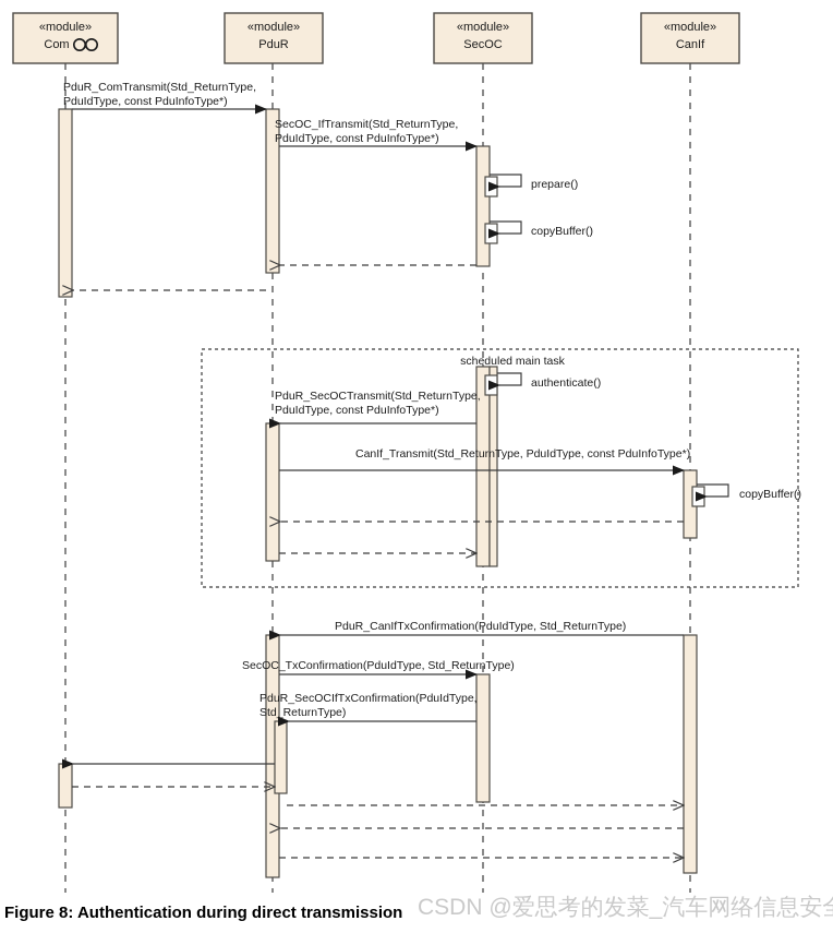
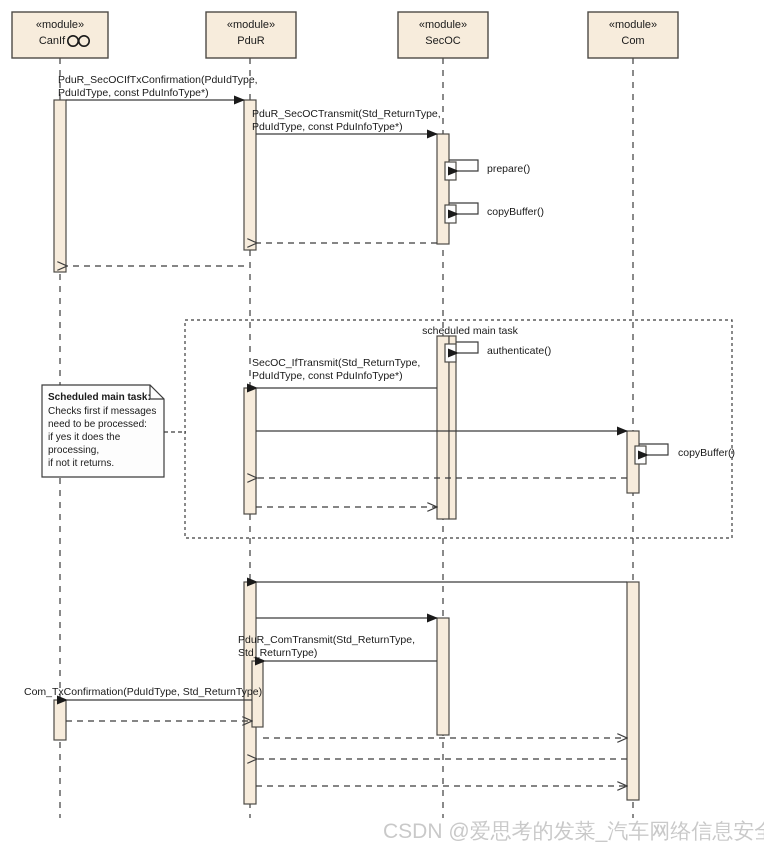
  scheduled main task
  «module»
- Com
+ CanIf
  «module»
  PduR
  «module»
  SecOC
  «module»
- CanIf
+ Com
- PduR_ComTransmit(Std_ReturnType,
+ PduR_SecOCIfTxConfirmation(PduIdType,
  PduIdType, const PduInfoType*)
- SecOC_IfTransmit(Std_ReturnType,
+ PduR_SecOCTransmit(Std_ReturnType,
  PduIdType, const PduInfoType*)
  prepare()
  copyBuffer()
  authenticate()
- PduR_SecOCTransmit(Std_ReturnType,
+ SecOC_IfTransmit(Std_ReturnType,
  PduIdType, const PduInfoType*)
- CanIf_Transmit(Std_ReturnType, PduIdType, const PduInfoType*)
  copyBuffer()
- PduR_CanIfTxConfirmation(PduIdType, Std_ReturnType)
- SecOC_TxConfirmation(PduIdType, Std_ReturnType)
- PduR_SecOCIfTxConfirmation(PduIdType,
+ PduR_ComTransmit(Std_ReturnType,
  Std_ReturnType)
+ Com_TxConfirmation(PduIdType, Std_ReturnType)
+ Scheduled main task:
+ Checks first if messages
+ need to be processed:
+ if yes it does the
+ processing,
+ if not it returns.
  CSDN @爱思考的发菜_汽车网络信息安
- Figure 8: Authentication during direct transmission
